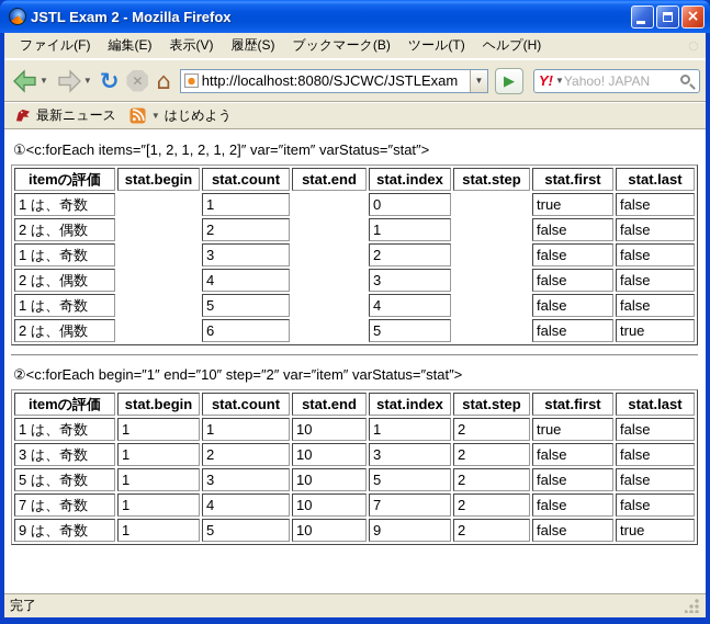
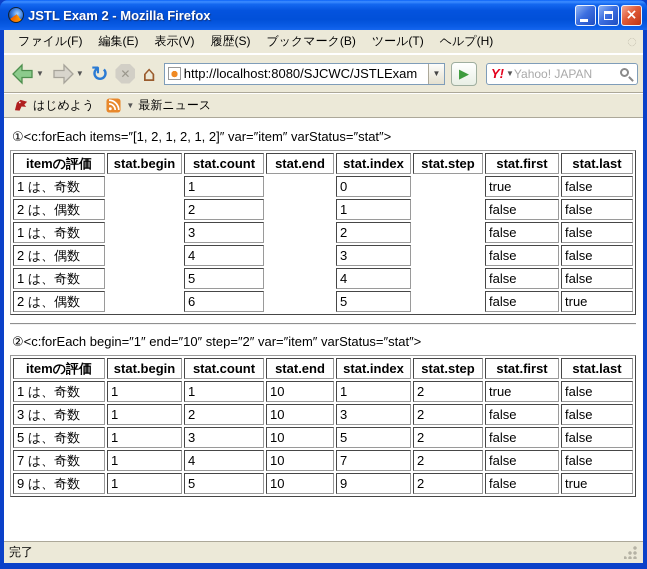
  JSTL Exam 2 - Mozilla Firefox
  ×
  ファイル(F)
  編集(E)
  表示(V)
  履歴(S)
  ブックマーク(B)
  ツール(T)
  ヘルプ(H)
  ◌
  ▼
  ▼
  ↻
  ✕
  ⌂
  http://localhost:8080/SJCWC/JSTLExam
  ▼
  ▶
  Y!
  ▼
  Yahoo! JAPAN
- 最新ニュース
+ はじめよう
  ▼
- はじめよう
+ 最新ニュース
  ①<c:forEach items=″[1, 2, 1, 2, 1, 2]″ var=″item″ varStatus=″stat″>
  itemの評価	stat.begin	stat.count	stat.end	stat.index	stat.step	stat.first	stat.last
  1 は、奇数		1		0		true	false
  2 は、偶数		2		1		false	false
  1 は、奇数		3		2		false	false
  2 は、偶数		4		3		false	false
  1 は、奇数		5		4		false	false
  2 は、偶数		6		5		false	true
  ②<c:forEach begin=″1″ end=″10″ step=″2″ var=″item″ varStatus=″stat″>
  itemの評価	stat.begin	stat.count	stat.end	stat.index	stat.step	stat.first	stat.last
  1 は、奇数	1	1	10	1	2	true	false
  3 は、奇数	1	2	10	3	2	false	false
  5 は、奇数	1	3	10	5	2	false	false
  7 は、奇数	1	4	10	7	2	false	false
  9 は、奇数	1	5	10	9	2	false	true
  完了
